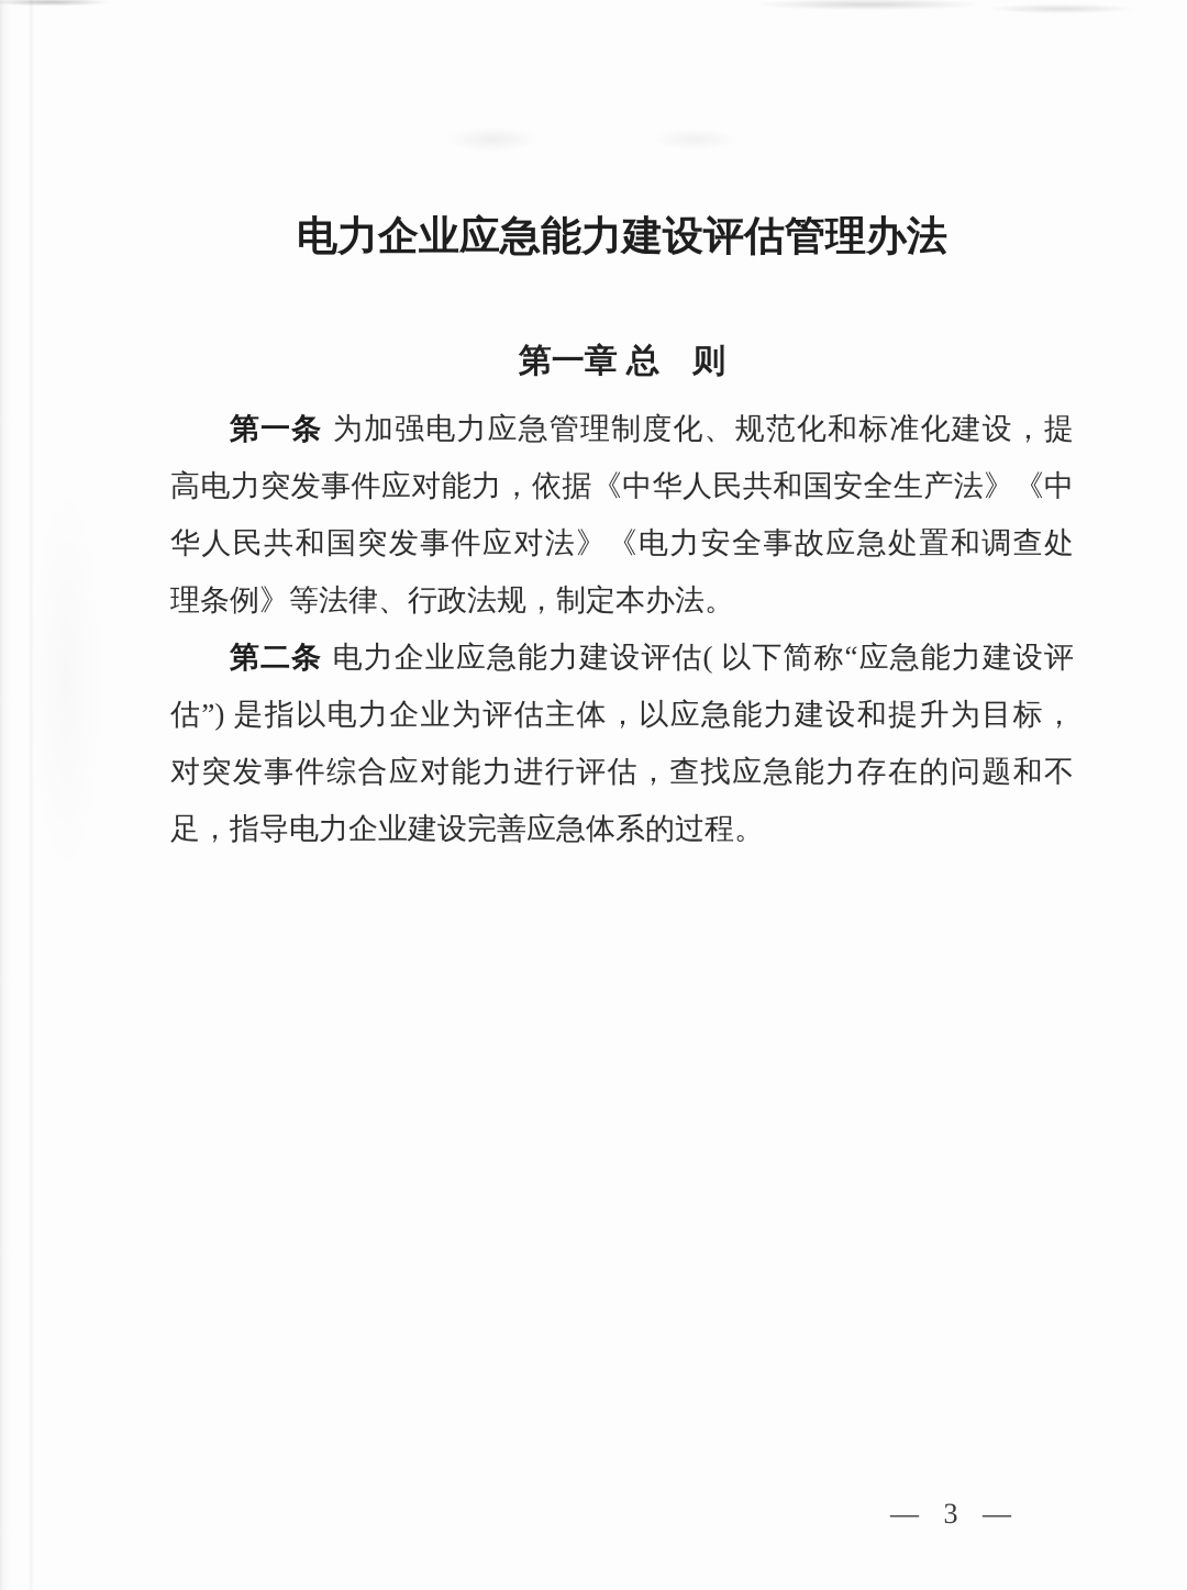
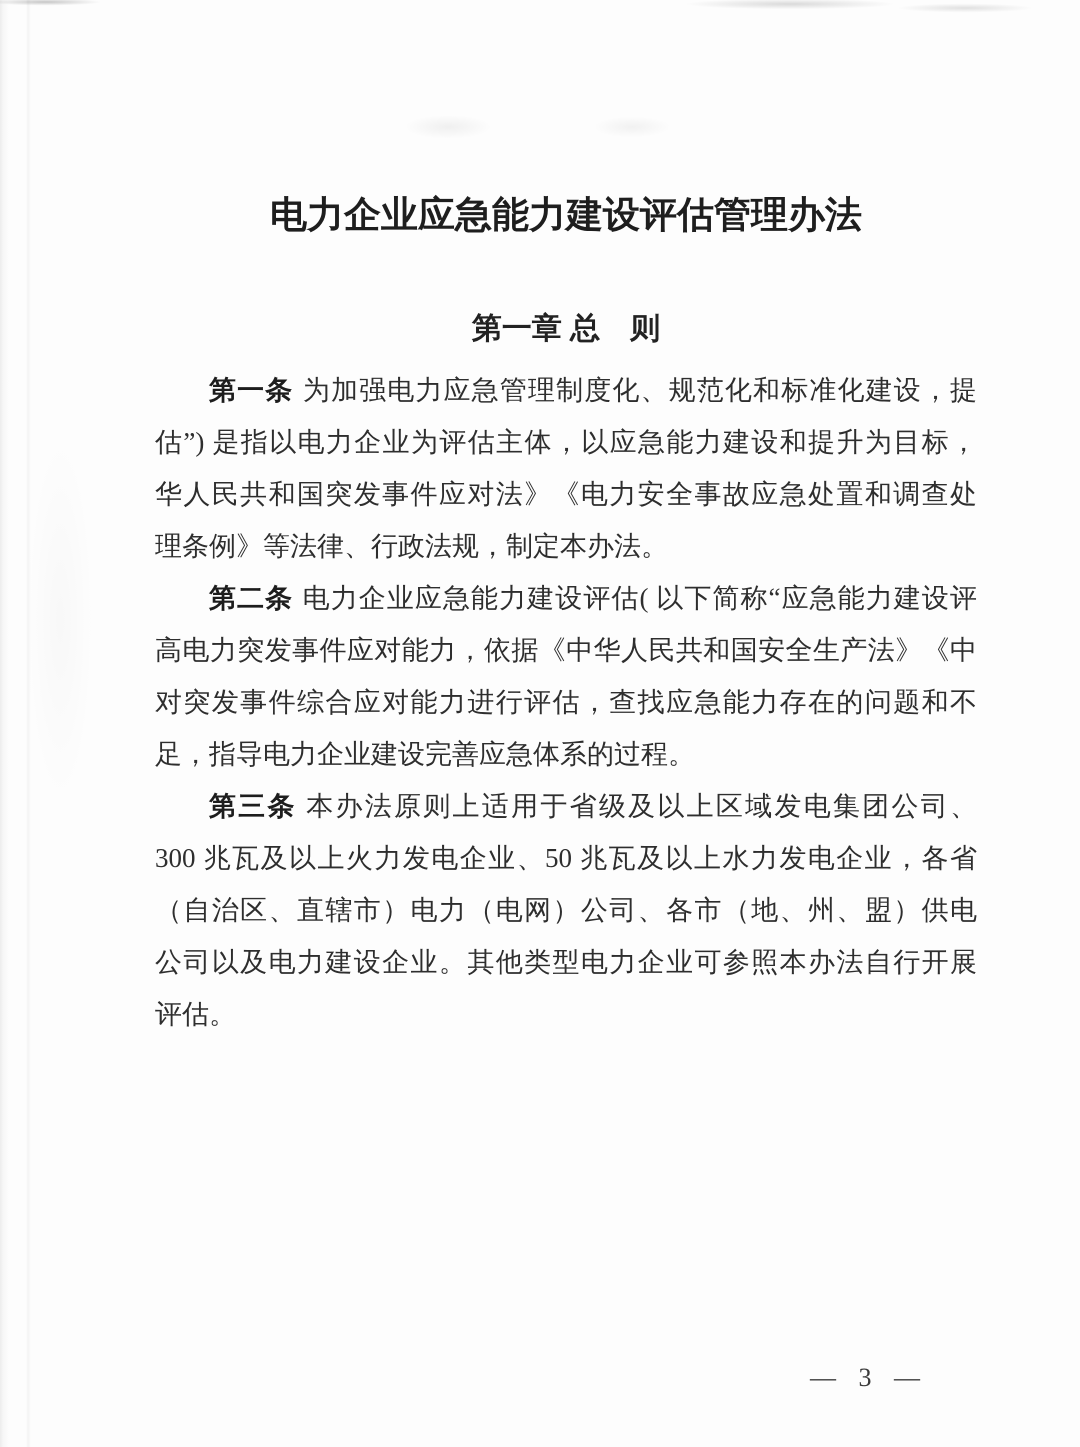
  电力企业应急能力建设评估管理办法
  第一章 总 则
  第一条 为加强电力应急管理制度化、规范化和标准化建设，提
- 高电力突发事件应对能力，依据《中华人民共和国安全生产法》《中
+ 估”) 是指以电力企业为评估主体，以应急能力建设和提升为目标，
  华人民共和国突发事件应对法》《电力安全事故应急处置和调查处
  理条例》等法律、行政法规，制定本办法。
  第二条 电力企业应急能力建设评估( 以下简称“应急能力建设评
- 估”) 是指以电力企业为评估主体，以应急能力建设和提升为目标，
+ 高电力突发事件应对能力，依据《中华人民共和国安全生产法》《中
  对突发事件综合应对能力进行评估，查找应急能力存在的问题和不
  足，指导电力企业建设完善应急体系的过程。
+ 第三条 本办法原则上适用于省级及以上区域发电集团公司、
+ 300 兆瓦及以上火力发电企业、50 兆瓦及以上水力发电企业，各省
+ （自治区、直辖市）电力（电网）公司、各市（地、州、盟）供电
+ 公司以及电力建设企业。其他类型电力企业可参照本办法自行开展
+ 评估。
  — 3 —
